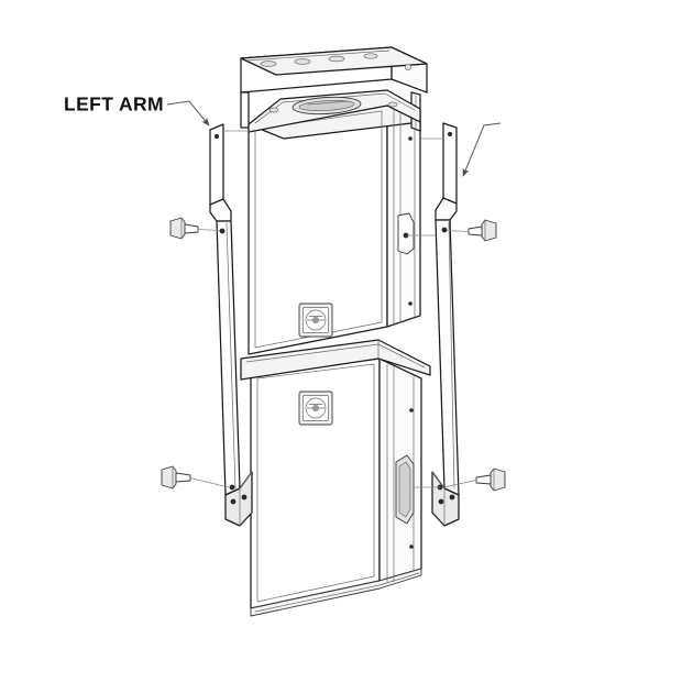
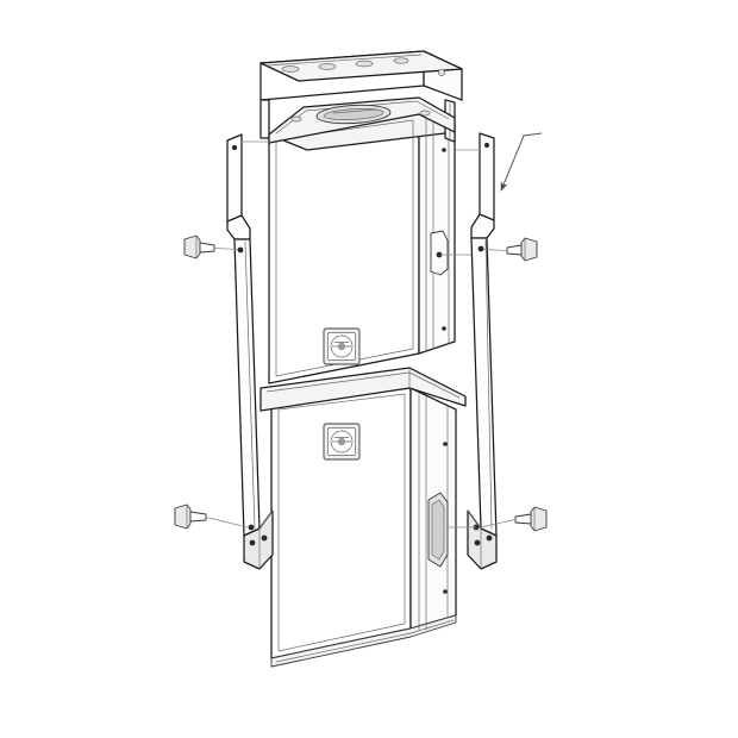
- LEFT ARM
